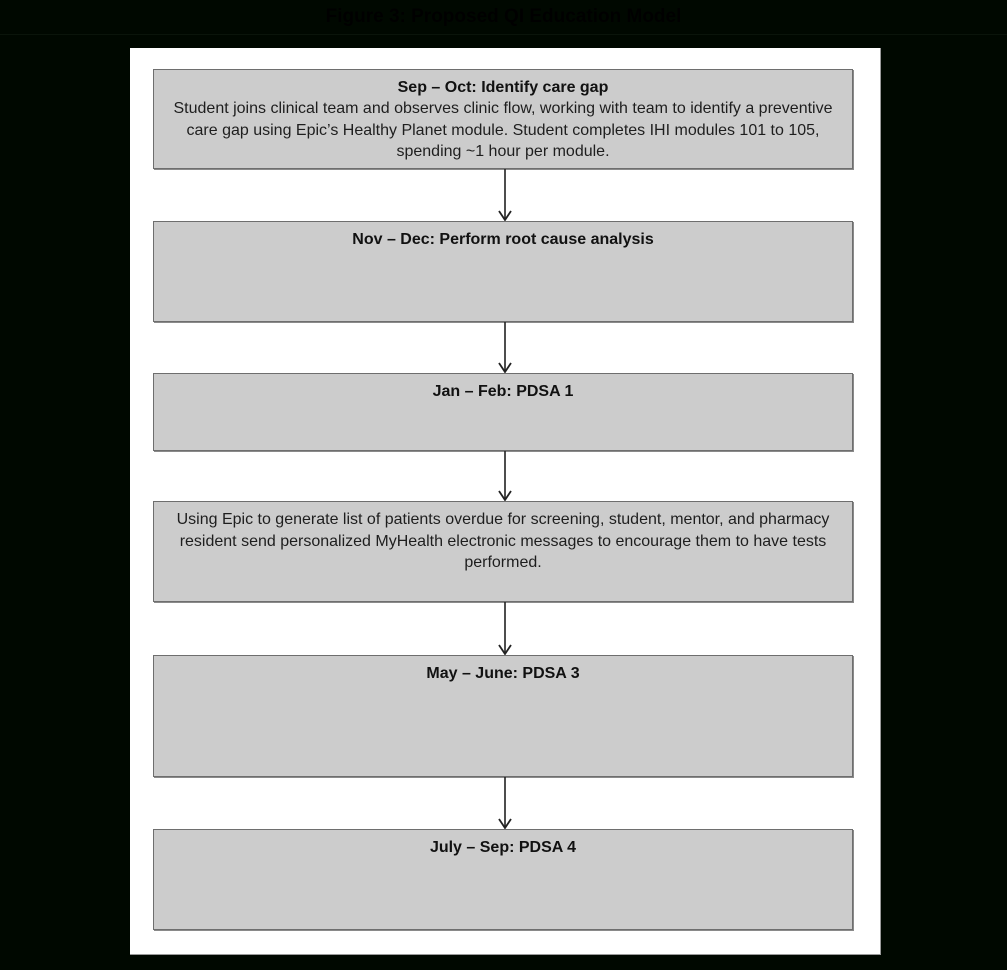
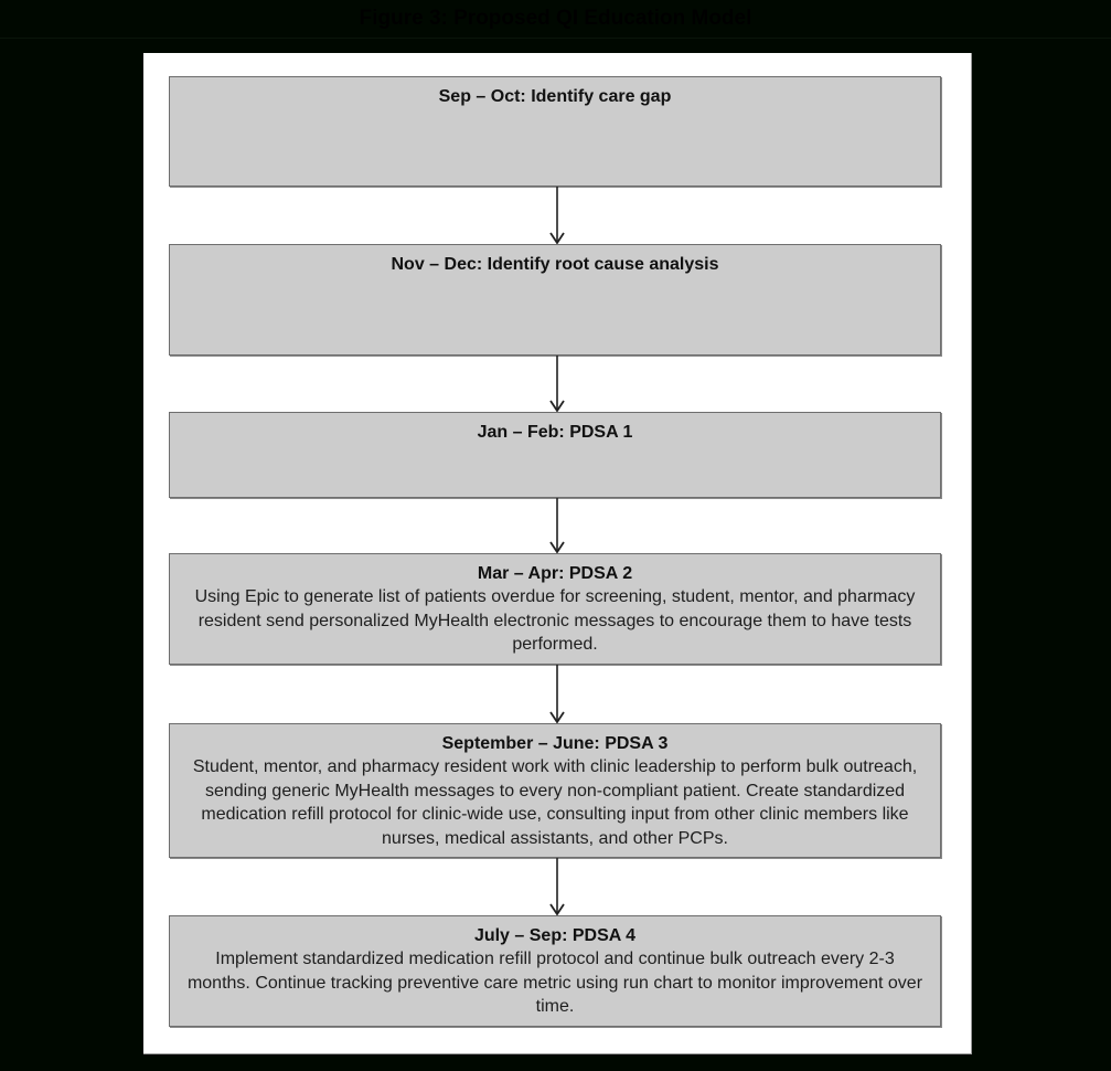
  Sep – Oct: Identify care gap
- Student joins clinical team and observes clinic flow, working with team to identify a preventive care gap using Epic’s Healthy Planet module. Student completes IHI modules 101 to 105, spending ~1 hour per module.
- Nov – Dec: Perform root cause analysis
+ Nov – Dec: Identify root cause analysis
  Jan – Feb: PDSA 1
+ Mar – Apr: PDSA 2
  Using Epic to generate list of patients overdue for screening, student, mentor, and pharmacy resident send personalized MyHealth electronic messages to encourage them to have tests performed.
- May – June: PDSA 3
+ September – June: PDSA 3
+ Student, mentor, and pharmacy resident work with clinic leadership to perform bulk outreach, sending generic MyHealth messages to every non-compliant patient. Create standardized medication refill protocol for clinic-wide use, consulting input from other clinic members like nurses, medical assistants, and other PCPs.
  July – Sep: PDSA 4
+ Implement standardized medication refill protocol and continue bulk outreach every 2-3 months. Continue tracking preventive care metric using run chart to monitor improvement over time.
